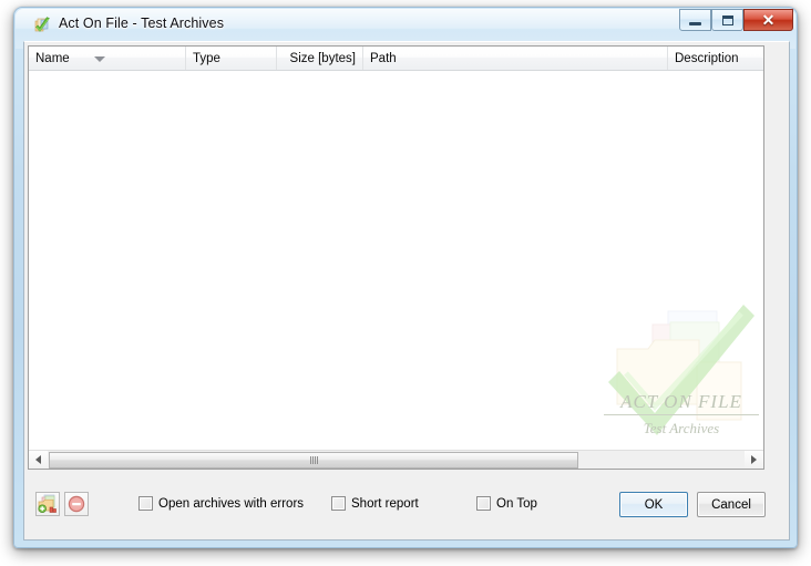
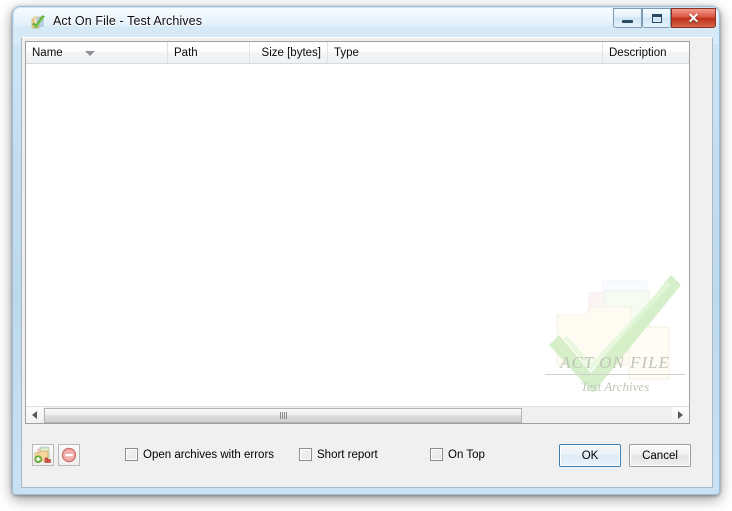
  Act On File - Test Archives
  ✕
  Name
- Type
+ Path
  Size [bytes]
- Path
+ Type
  Description
  ACT ON FILE
  Test Archives
  Open archives with errors
  Short report
  On Top
  OK
  Cancel
